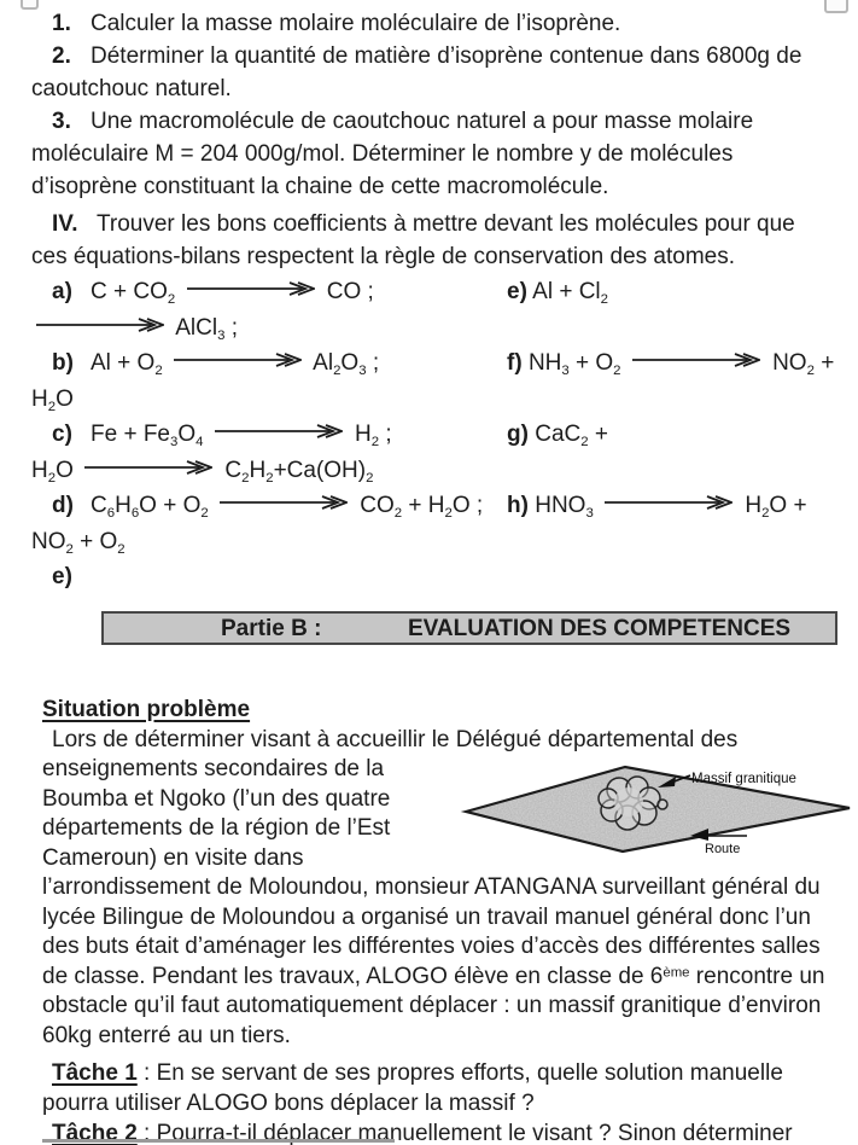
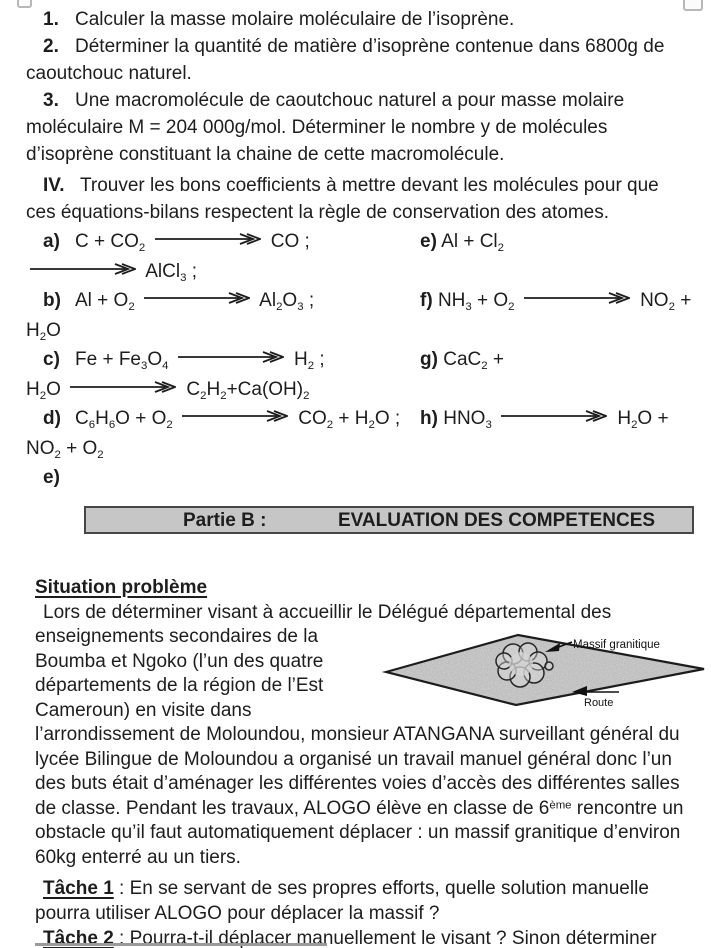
  1. Calculer la masse molaire moléculaire de l’isoprène.
  2. Déterminer la quantité de matière d’isoprène contenue dans 6800g de caoutchouc naturel.
  3. Une macromolécule de caoutchouc naturel a pour masse molaire moléculaire M = 204 000g/mol. Déterminer le nombre y de molécules d’isoprène constituant la chaine de cette macromolécule.
  IV. Trouver les bons coefficients à mettre devant les molécules pour que ces équations-bilans respectent la règle de conservation des atomes.
  a) C + CO2 CO ;
  e) Al + Cl2
  AlCl3 ;
  b) Al + O2 Al2O3 ;
  f) NH3 + O2 NO2 +
  H2O
  c) Fe + Fe3O4 H2 ;
  g) CaC2 +
  H2O C2H2+Ca(OH)2
  d) C6H6O + O2 CO2 + H2O ;
  h) HNO3 H2O +
  NO2 + O2
  e)
  Partie B :
  EVALUATION DES COMPETENCES
  Situation problème
  Lors de déterminer visant à accueillir le Délégué départemental des
  Massif granitique
  Route
  enseignements secondaires de la Boumba et Ngoko (l’un des quatre départements de la région de l’Est Cameroun) en visite dans l’arrondissement de Moloundou, monsieur ATANGANA surveillant général du lycée Bilingue de Moloundou a organisé un travail manuel général donc l’un des buts était d’aménager les différentes voies d’accès des différentes salles de classe. Pendant les travaux, ALOGO élève en classe de 6ème rencontre un obstacle qu’il faut automatiquement déplacer : un massif granitique d’environ 60kg enterré au un tiers.
- Tâche 1 : En se servant de ses propres efforts, quelle solution manuelle pourra utiliser ALOGO bons déplacer la massif ?
+ Tâche 1 : En se servant de ses propres efforts, quelle solution manuelle pourra utiliser ALOGO pour déplacer la massif ?
  Tâche 2 : Pourra-t-il déplacer manuellement le visant ? Sinon déterminer
